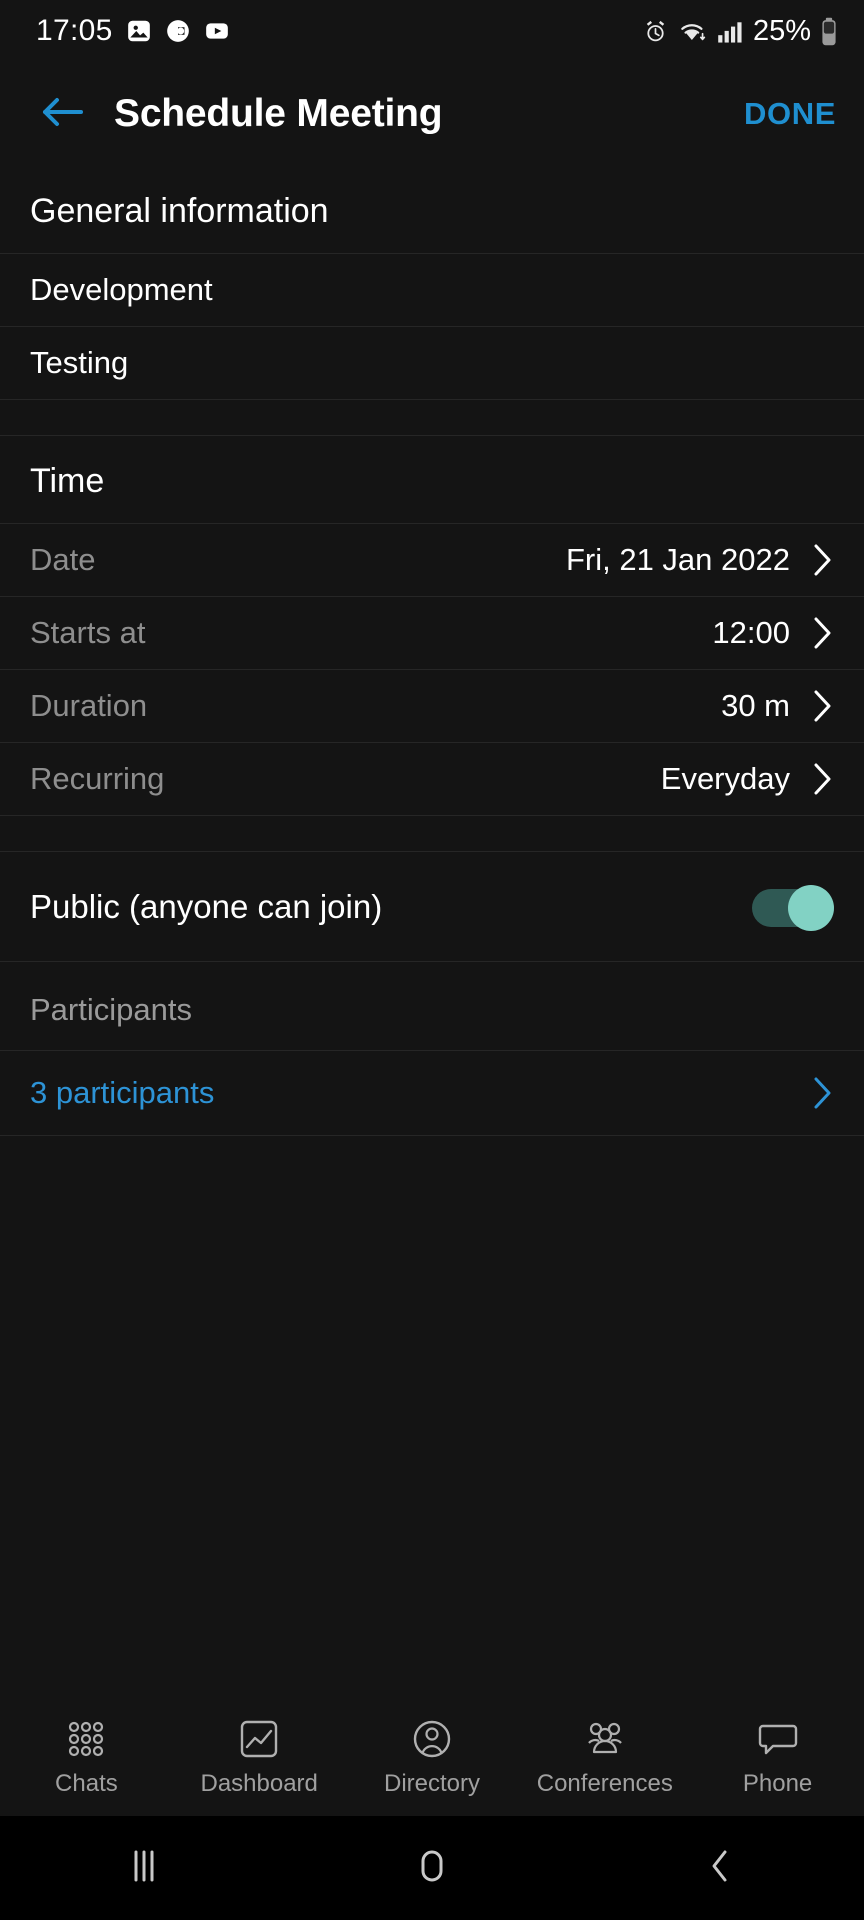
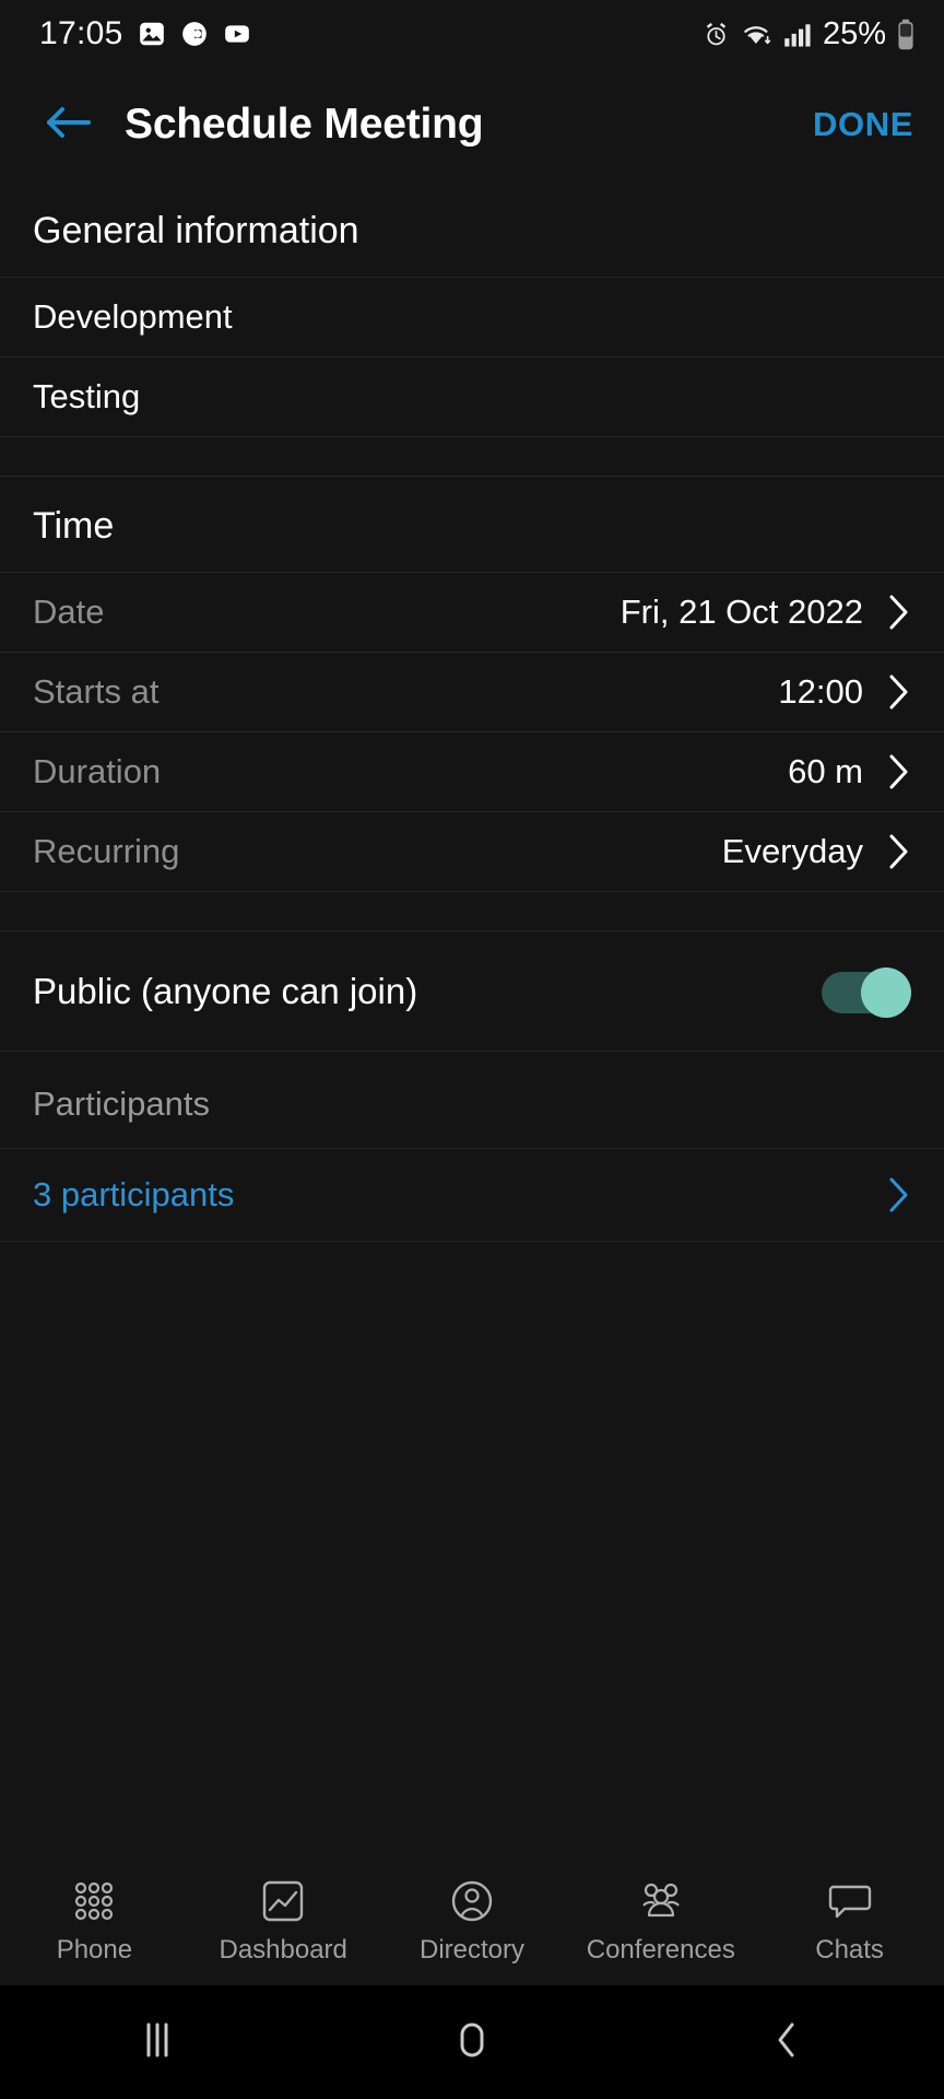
  17:05
  25%
  Schedule Meeting
  DONE
  General information
  Development
  Testing
  Time
  Date
- Fri, 21 Jan 2022
+ Fri, 21 Oct 2022
  Starts at
  12:00
  Duration
- 30 m
+ 60 m
  Recurring
  Everyday
  Public (anyone can join)
  Participants
  3 participants
- Chats
+ Phone
  Dashboard
  Directory
  Conferences
- Phone
+ Chats
